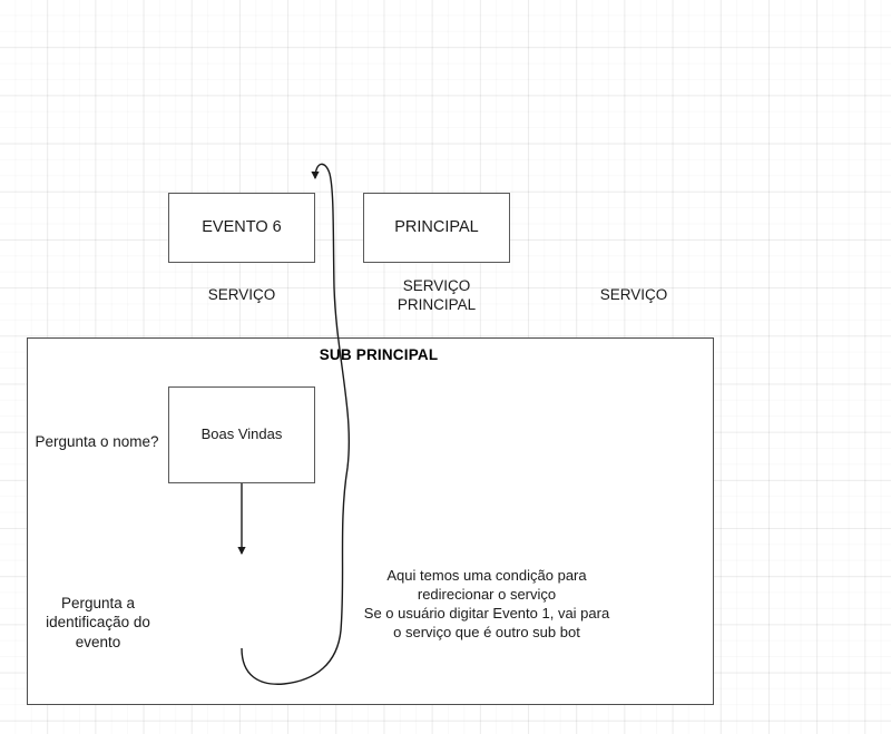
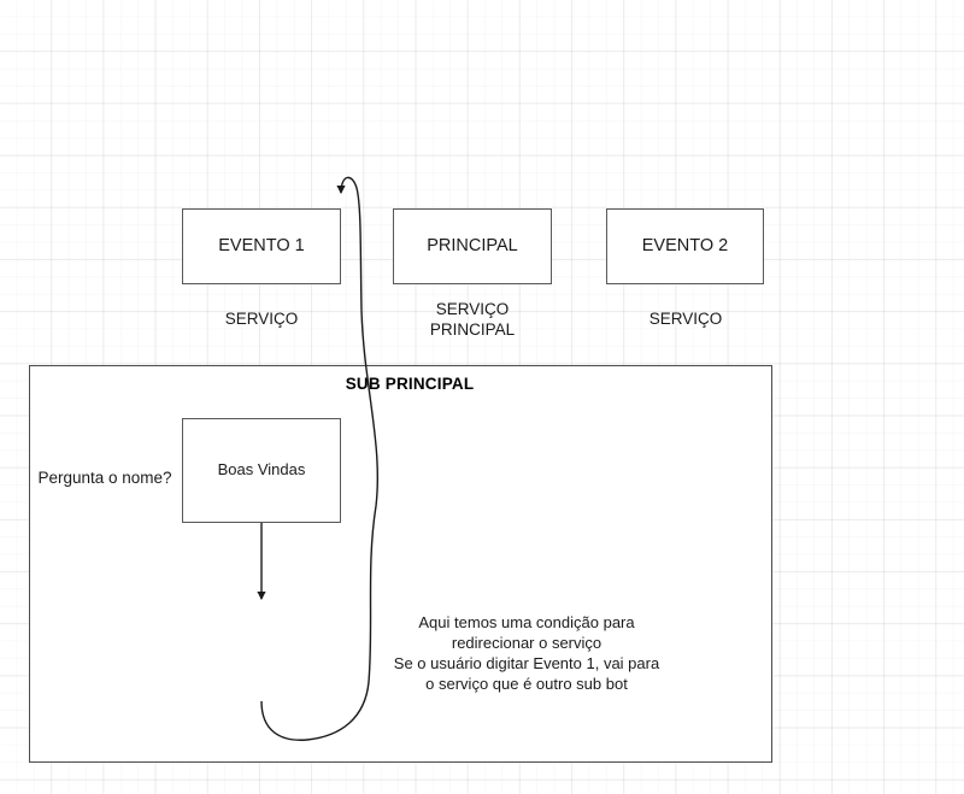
  SUB PRINCIPAL
- EVENTO 6
+ EVENTO 1
  PRINCIPAL
+ EVENTO 2
  Boas Vindas
  SERVIÇO
  SERVIÇO
  PRINCIPAL
  SERVIÇO
  Pergunta o nome?
- Pergunta a
- identificação do
- evento
  Aqui temos uma condição para
  redirecionar o serviço
  Se o usuário digitar Evento 1, vai para
  o serviço que é outro sub bot
